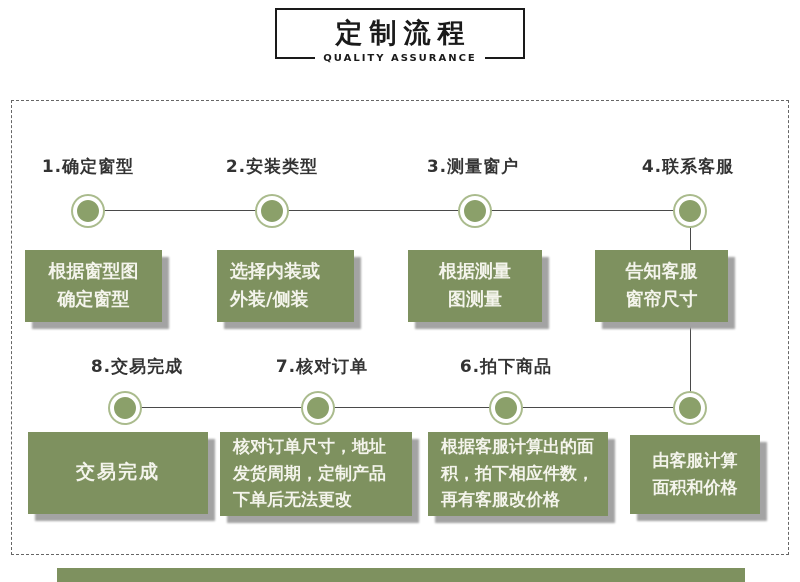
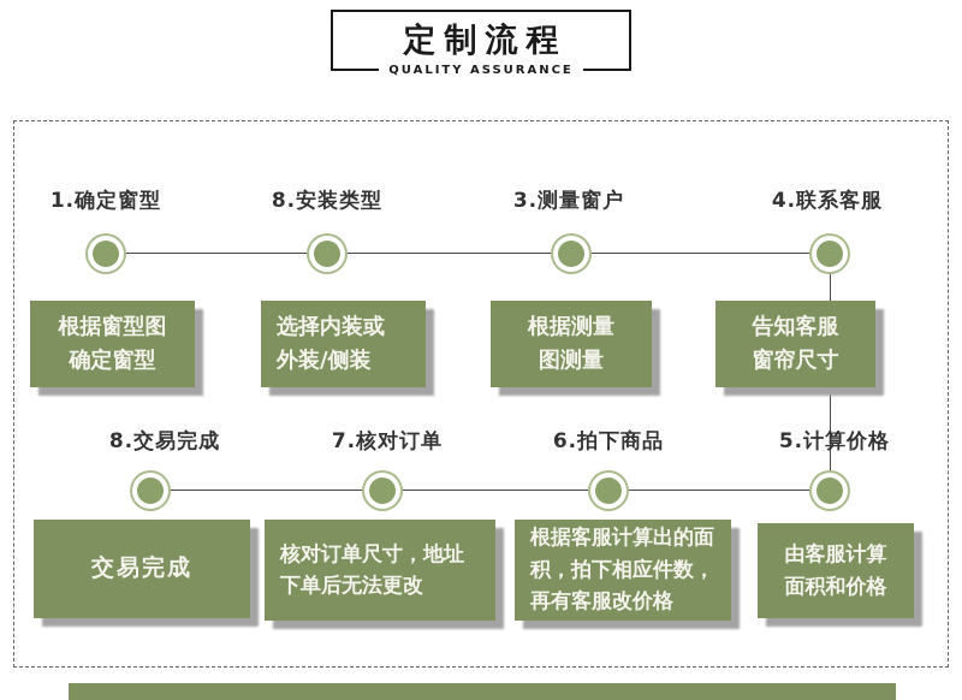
  定制流程
  QUALITY ASSURANCE
  1.确定窗型
- 2.安装类型
+ 8.安装类型
  3.测量窗户
  4.联系客服
  根据窗型图
  确定窗型
  选择内装或
  外装/侧装
  根据测量
  图测量
  告知客服
  窗帘尺寸
  8.交易完成
  7.核对订单
  6.拍下商品
+ 5.计算价格
  交易完成
  核对订单尺寸，地址
- 发货周期，定制产品
  下单后无法更改
  根据客服计算出的面
  积，拍下相应件数，
  再有客服改价格
  由客服计算
  面积和价格
